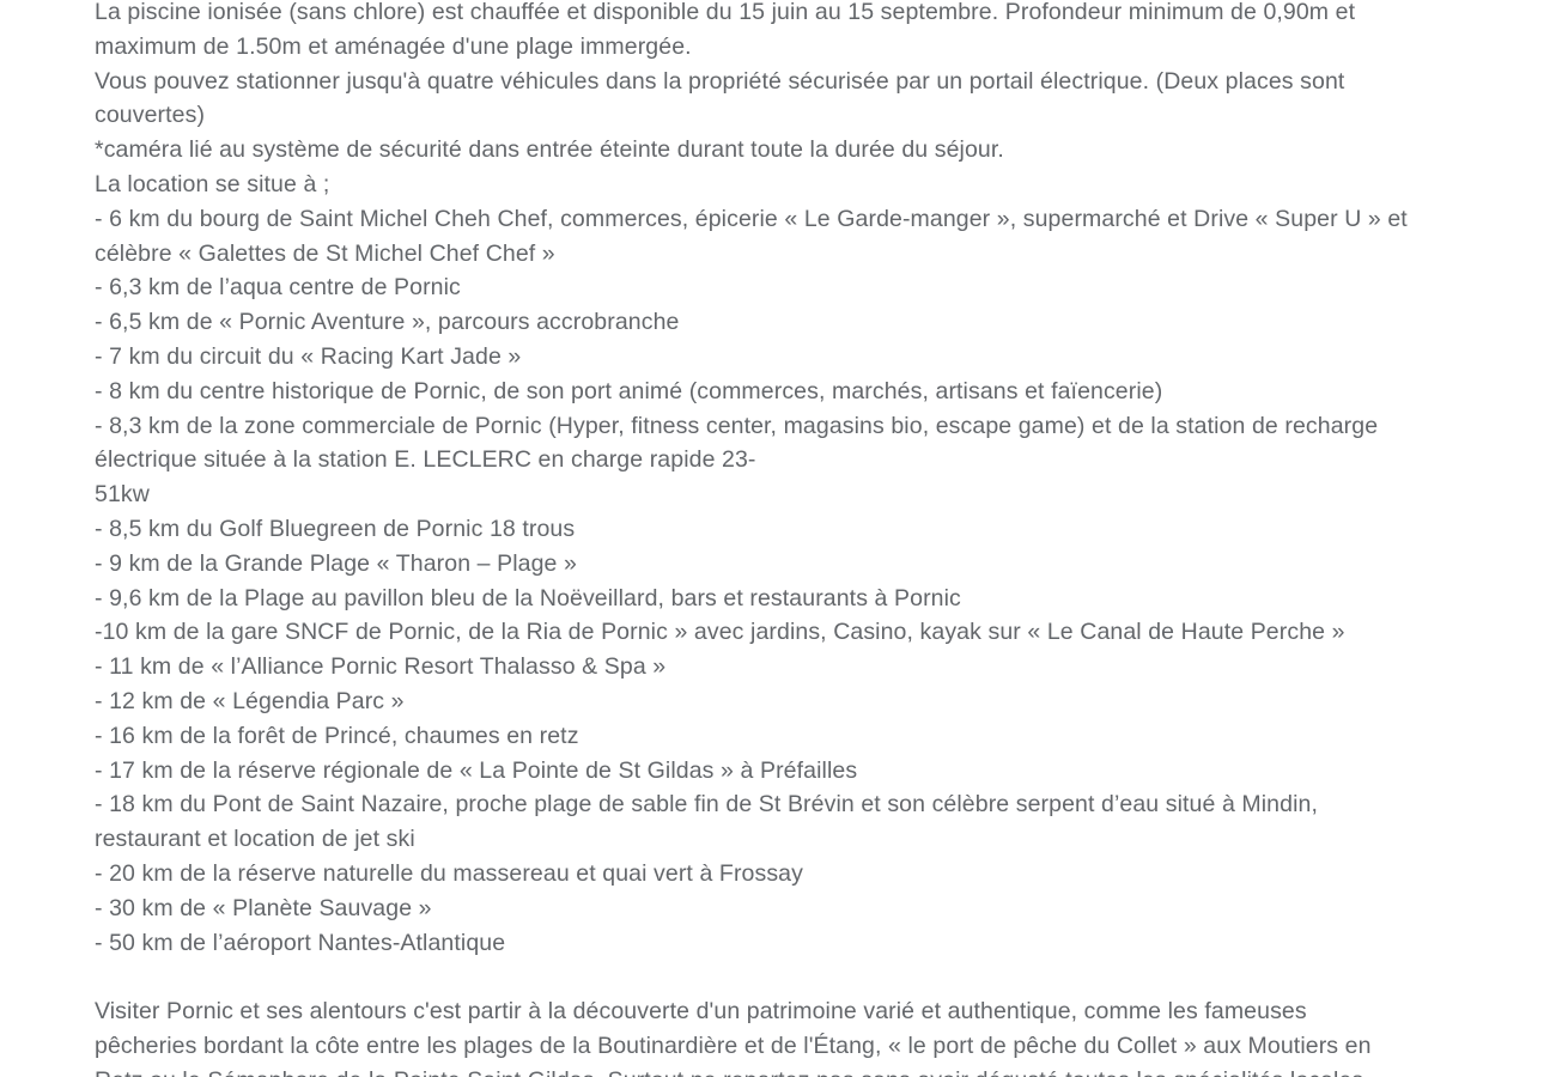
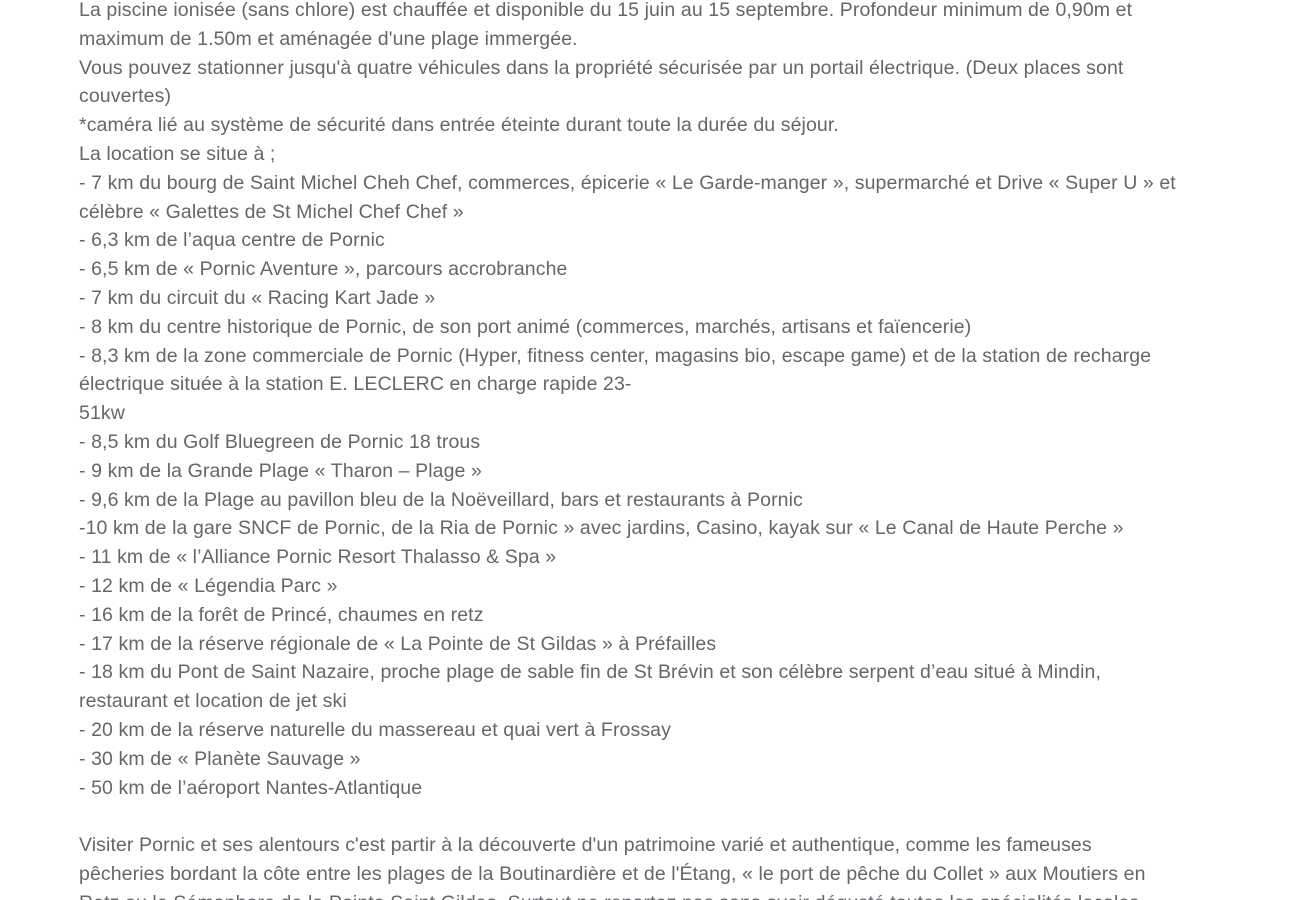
  La piscine ionisée (sans chlore) est chauffée et disponible du 15 juin au 15 septembre. Profondeur minimum de 0,90m et
  maximum de 1.50m et aménagée d'une plage immergée.
  Vous pouvez stationner jusqu'à quatre véhicules dans la propriété sécurisée par un portail électrique. (Deux places sont
  couvertes)
  *caméra lié au système de sécurité dans entrée éteinte durant toute la durée du séjour.
  La location se situe à ;
- - 6 km du bourg de Saint Michel Cheh Chef, commerces, épicerie « Le Garde-manger », supermarché et Drive « Super U » et
+ - 7 km du bourg de Saint Michel Cheh Chef, commerces, épicerie « Le Garde-manger », supermarché et Drive « Super U » et
  célèbre « Galettes de St Michel Chef Chef »
  - 6,3 km de l’aqua centre de Pornic
  - 6,5 km de « Pornic Aventure », parcours accrobranche
  - 7 km du circuit du « Racing Kart Jade »
  - 8 km du centre historique de Pornic, de son port animé (commerces, marchés, artisans et faïencerie)
  - 8,3 km de la zone commerciale de Pornic (Hyper, fitness center, magasins bio, escape game) et de la station de recharge
  électrique située à la station E. LECLERC en charge rapide 23-
  51kw
  - 8,5 km du Golf Bluegreen de Pornic 18 trous
  - 9 km de la Grande Plage « Tharon – Plage »
  - 9,6 km de la Plage au pavillon bleu de la Noëveillard, bars et restaurants à Pornic
  -10 km de la gare SNCF de Pornic, de la Ria de Pornic » avec jardins, Casino, kayak sur « Le Canal de Haute Perche »
  - 11 km de « l’Alliance Pornic Resort Thalasso & Spa »
  - 12 km de « Légendia Parc »
  - 16 km de la forêt de Princé, chaumes en retz
  - 17 km de la réserve régionale de « La Pointe de St Gildas » à Préfailles
  - 18 km du Pont de Saint Nazaire, proche plage de sable fin de St Brévin et son célèbre serpent d’eau situé à Mindin,
  restaurant et location de jet ski
  - 20 km de la réserve naturelle du massereau et quai vert à Frossay
  - 30 km de « Planète Sauvage »
  - 50 km de l’aéroport Nantes-Atlantique
  Visiter Pornic et ses alentours c'est partir à la découverte d'un patrimoine varié et authentique, comme les fameuses
  pêcheries bordant la côte entre les plages de la Boutinardière et de l'Étang, « le port de pêche du Collet » aux Moutiers en
